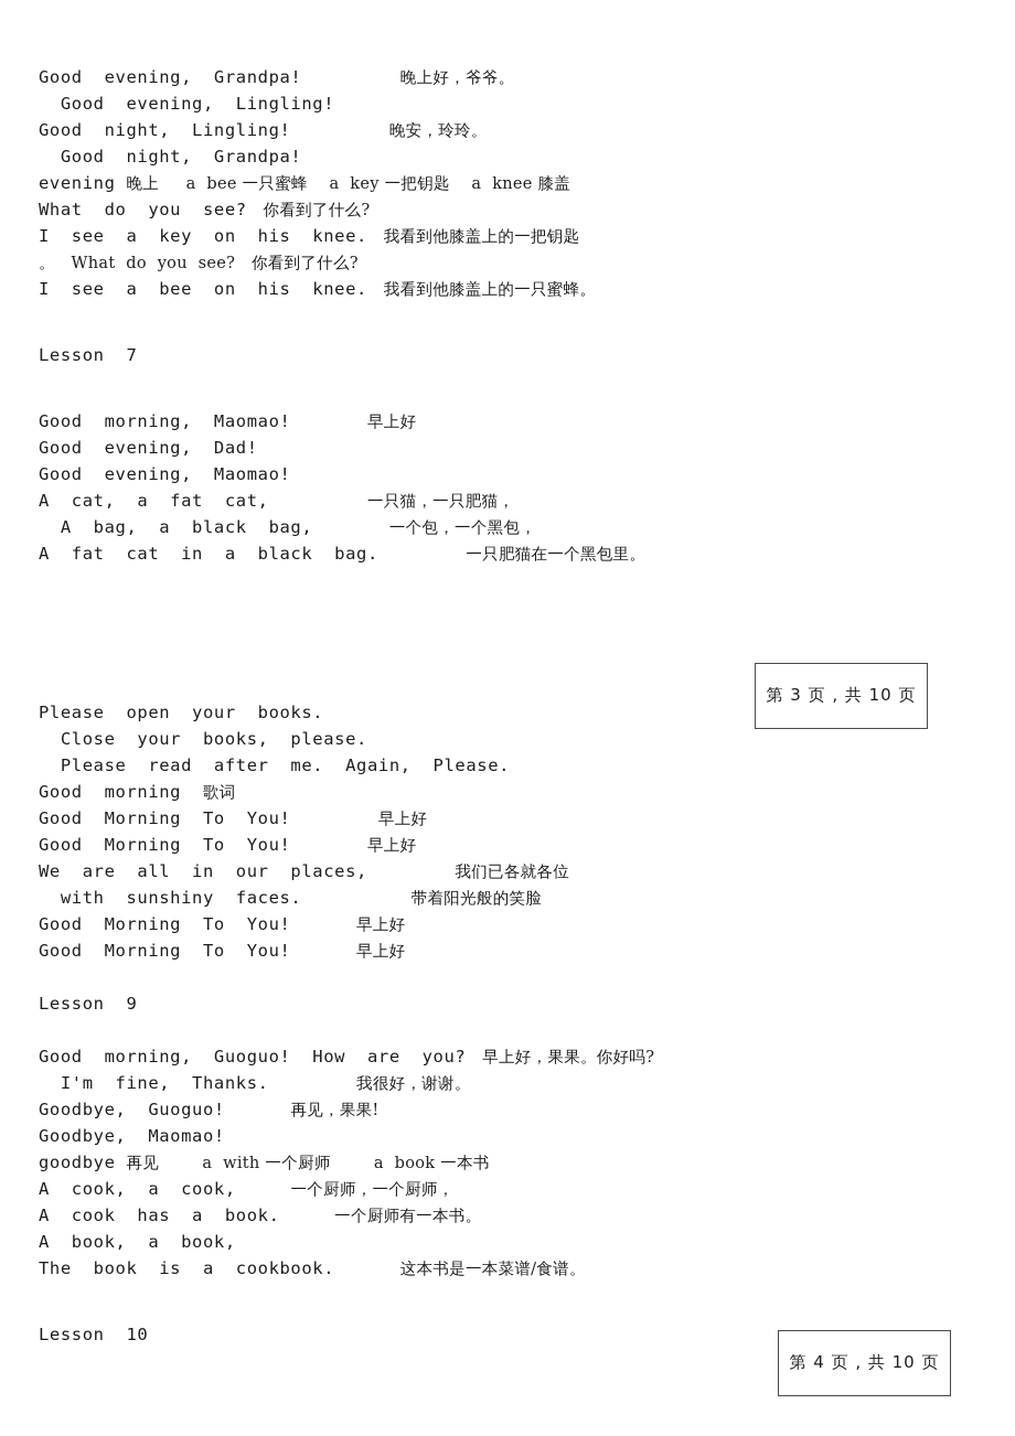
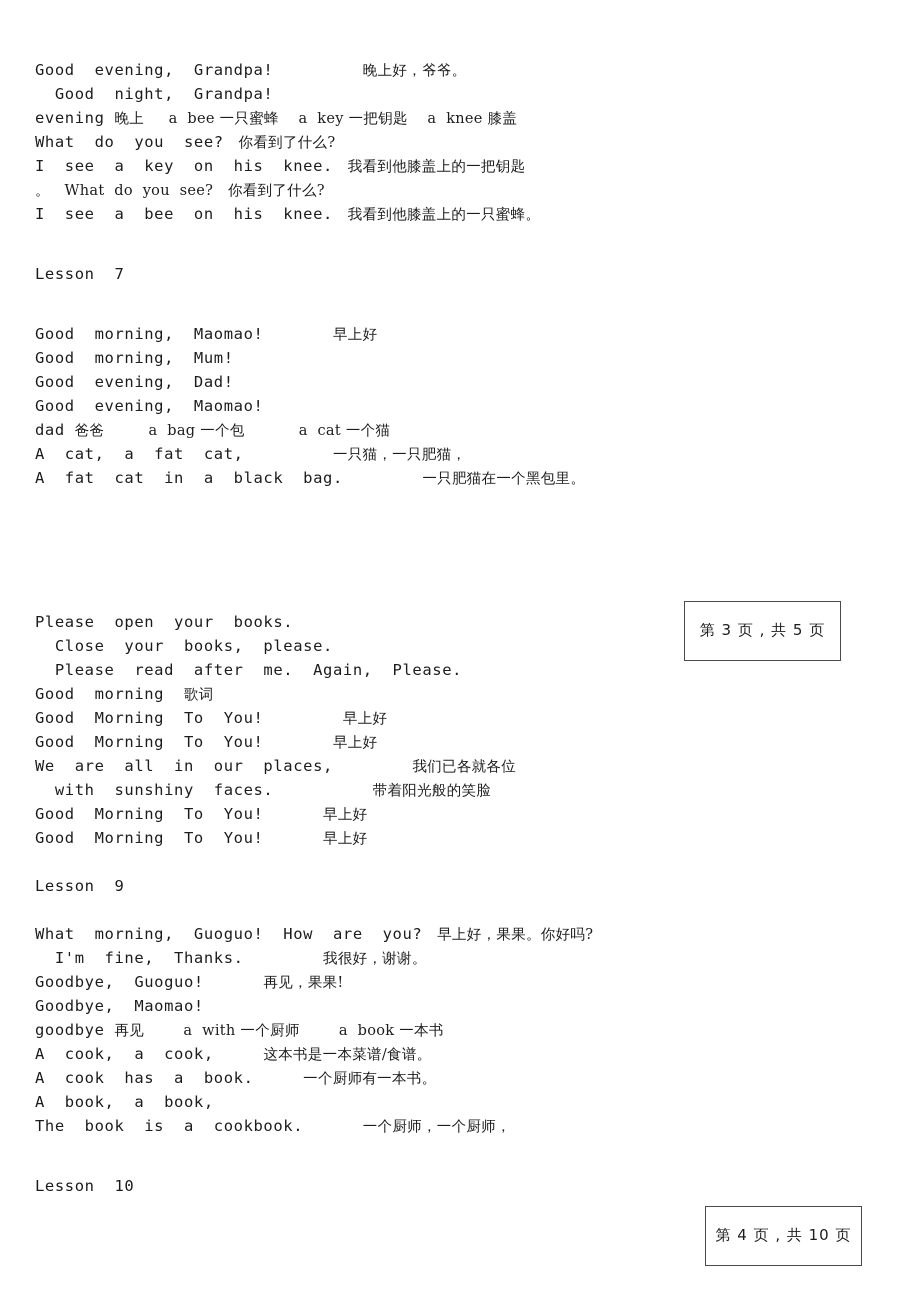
  Good evening, Grandpa! 晚上好，爷爷。
- Good evening, Lingling!
- Good night, Lingling! 晚安，玲玲。
  Good night, Grandpa!
  evening 晚上 a bee 一只蜜蜂 a key 一把钥匙 a knee 膝盖
  What do you see? 你看到了什么?
  I see a key on his knee. 我看到他膝盖上的一把钥匙
  。 What do you see? 你看到了什么?
  I see a bee on his knee. 我看到他膝盖上的一只蜜蜂。
  Lesson 7
  Good morning, Maomao! 早上好
+ Good morning, Mum!
  Good evening, Dad!
  Good evening, Maomao!
+ dad 爸爸 a bag 一个包 a cat 一个猫
  A cat, a fat cat, 一只猫，一只肥猫，
- A bag, a black bag, 一个包，一个黑包，
  A fat cat in a black bag. 一只肥猫在一个黑包里。
  Please open your books.
  Close your books, please.
  Please read after me. Again, Please.
  Good morning 歌词
  Good Morning To You! 早上好
  Good Morning To You! 早上好
  We are all in our places, 我们已各就各位
  with sunshiny faces. 带着阳光般的笑脸
  Good Morning To You! 早上好
  Good Morning To You! 早上好
  Lesson 9
- Good morning, Guoguo! How are you? 早上好，果果。你好吗?
+ What morning, Guoguo! How are you? 早上好，果果。你好吗?
  I'm fine, Thanks. 我很好，谢谢。
  Goodbye, Guoguo! 再见，果果!
  Goodbye, Maomao!
  goodbye 再见 a with 一个厨师 a book 一本书
- A cook, a cook, 一个厨师，一个厨师，
+ A cook, a cook, 这本书是一本菜谱/食谱。
  A cook has a book. 一个厨师有一本书。
  A book, a book,
- The book is a cookbook. 这本书是一本菜谱/食谱。
+ The book is a cookbook. 一个厨师，一个厨师，
  Lesson 10
- 第 3 页 , 共 10 页
+ 第 3 页 , 共 5 页
  第 4 页 , 共 10 页
